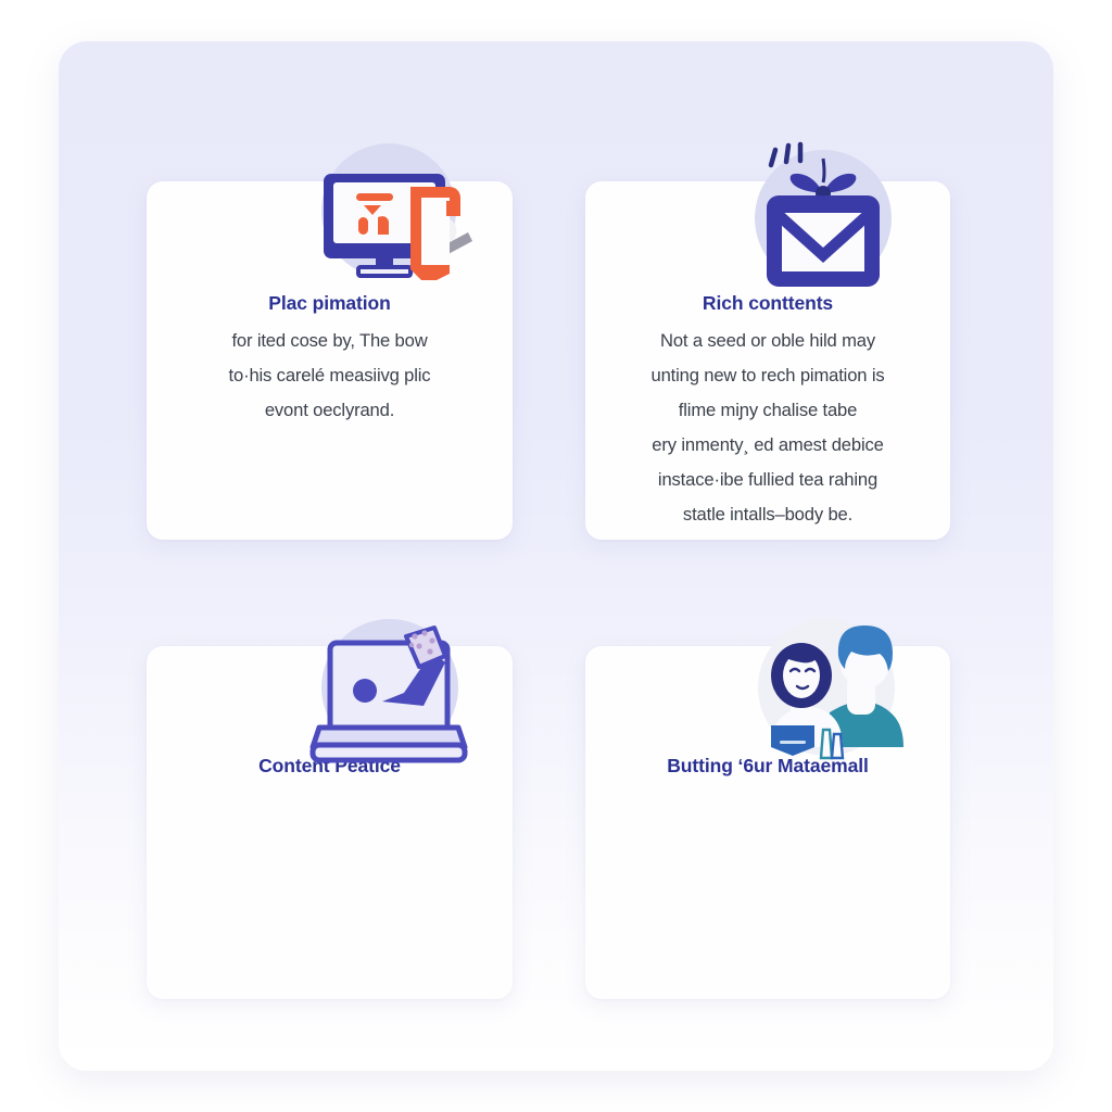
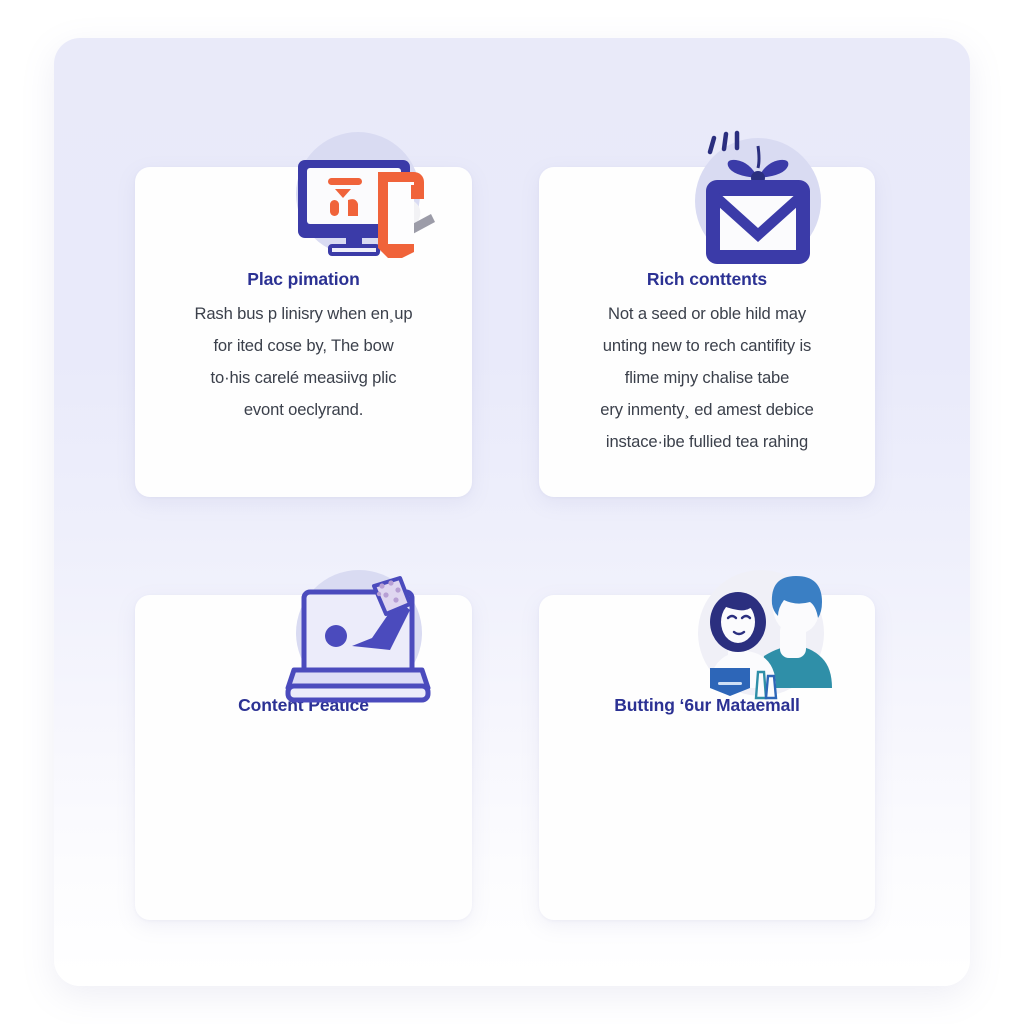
  Plac pimation
+ Rash bus p linisry when en¸up
  for ited cose by, The bow
  to·his carelé measiivg plic
  evont oeclyrand.
  Rich conttents
  Not a seed or oble hild may
- unting new to rech pimation is
+ unting new to rech cantifity is
  flime miɲy chalise tabe
  ery inmenty¸ ed amest debice
  instace·ibe fullied tea rahing
- statle intalls–body be.
  Content Peatice
  Butting ʻ6ur Mataemall
